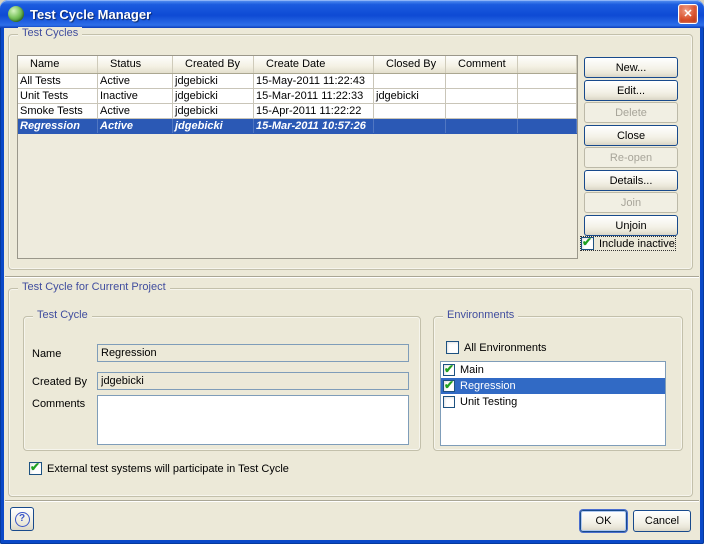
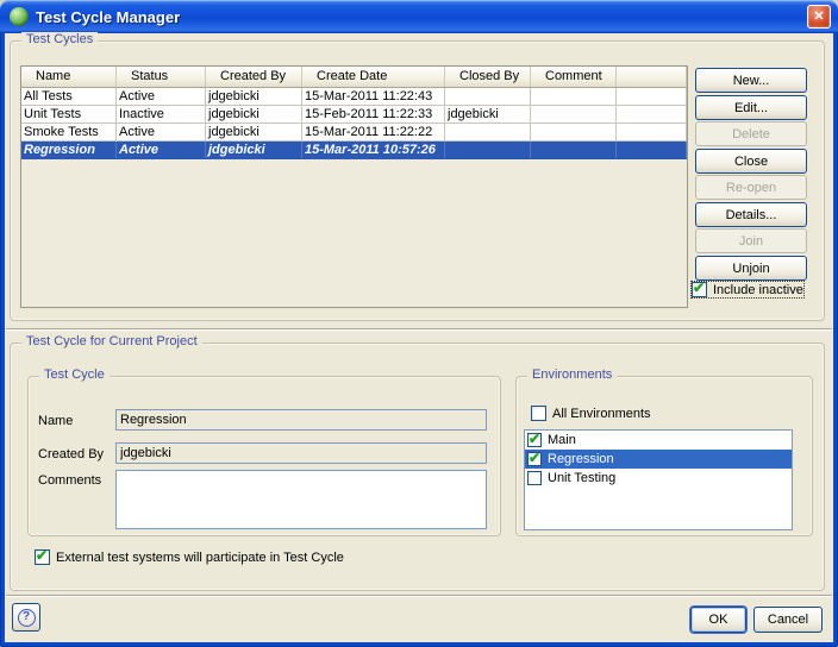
  Test Cycle Manager
  ✕
  Test Cycles
  Name
  Status
  Created By
  Create Date
  Closed By
  Comment
  All Tests
  Active
  jdgebicki
- 15-May-2011 11:22:43
+ 15-Mar-2011 11:22:43
  Unit Tests
  Inactive
  jdgebicki
- 15-Mar-2011 11:22:33
+ 15-Feb-2011 11:22:33
  jdgebicki
  Smoke Tests
  Active
  jdgebicki
- 15-Apr-2011 11:22:22
+ 15-Mar-2011 11:22:22
  Regression
  Active
  jdgebicki
  15-Mar-2011 10:57:26
  New...
  Edit...
  Delete
  Close
  Re-open
  Details...
  Join
  Unjoin
  ✔
  Include inactive
  Test Cycle for Current Project
  Test Cycle
  Name
  Regression
  Created By
  jdgebicki
  Comments
  Environments
  All Environments
  ✔
  Main
  ✔
  Regression
  Unit Testing
  ✔
  External test systems will participate in Test Cycle
  ?
  OK
  Cancel
